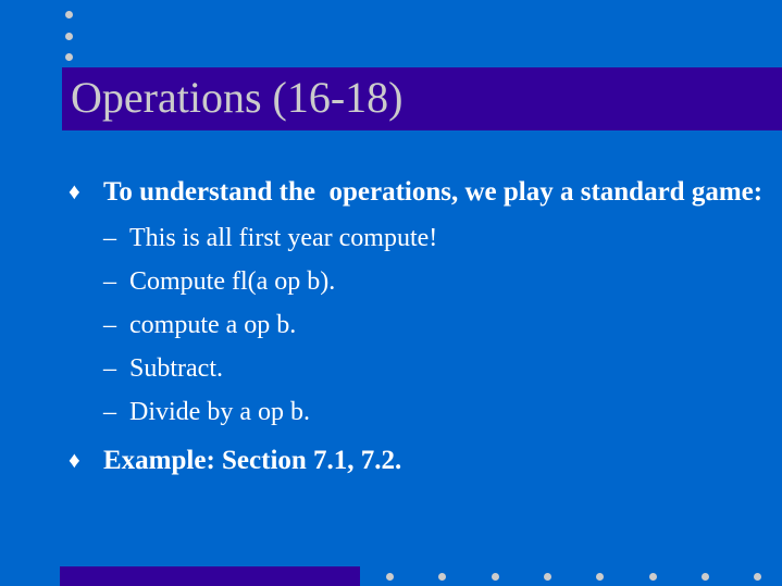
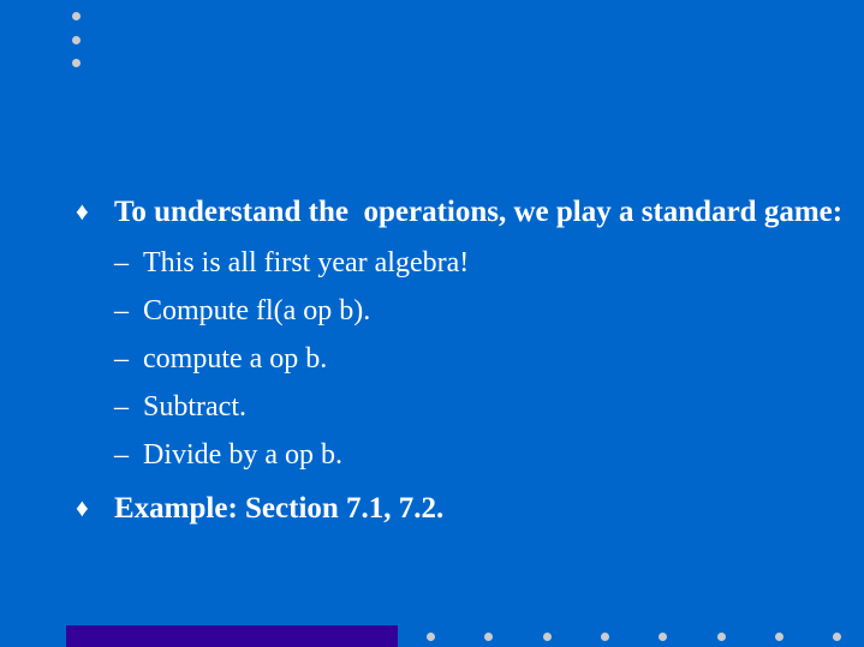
- Operations (16-18)
  ♦
  To understand the operations, we play a standard game:
  –
- This is all first year compute!
+ This is all first year algebra!
  –
  Compute fl(a op b).
  –
  compute a op b.
  –
  Subtract.
  –
  Divide by a op b.
  ♦
  Example: Section 7.1, 7.2.
